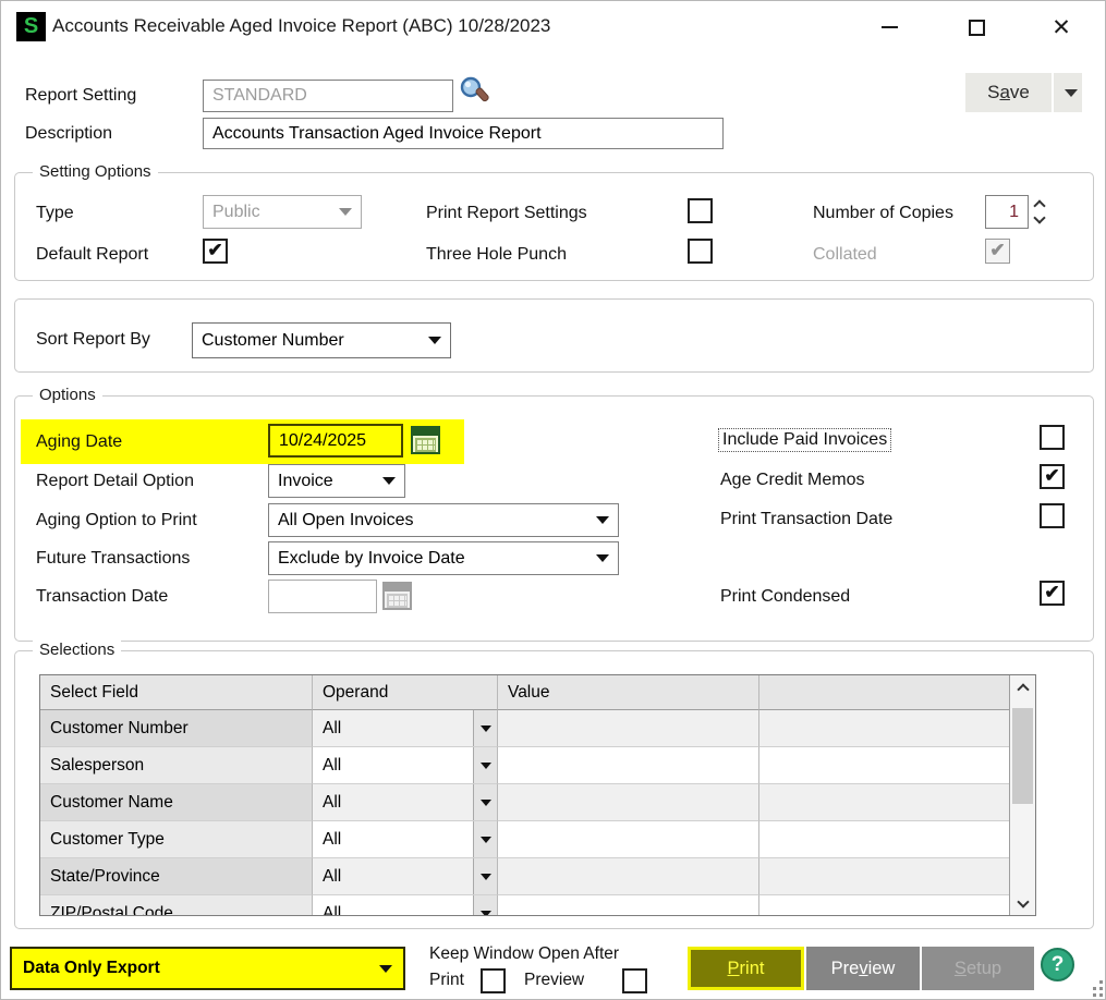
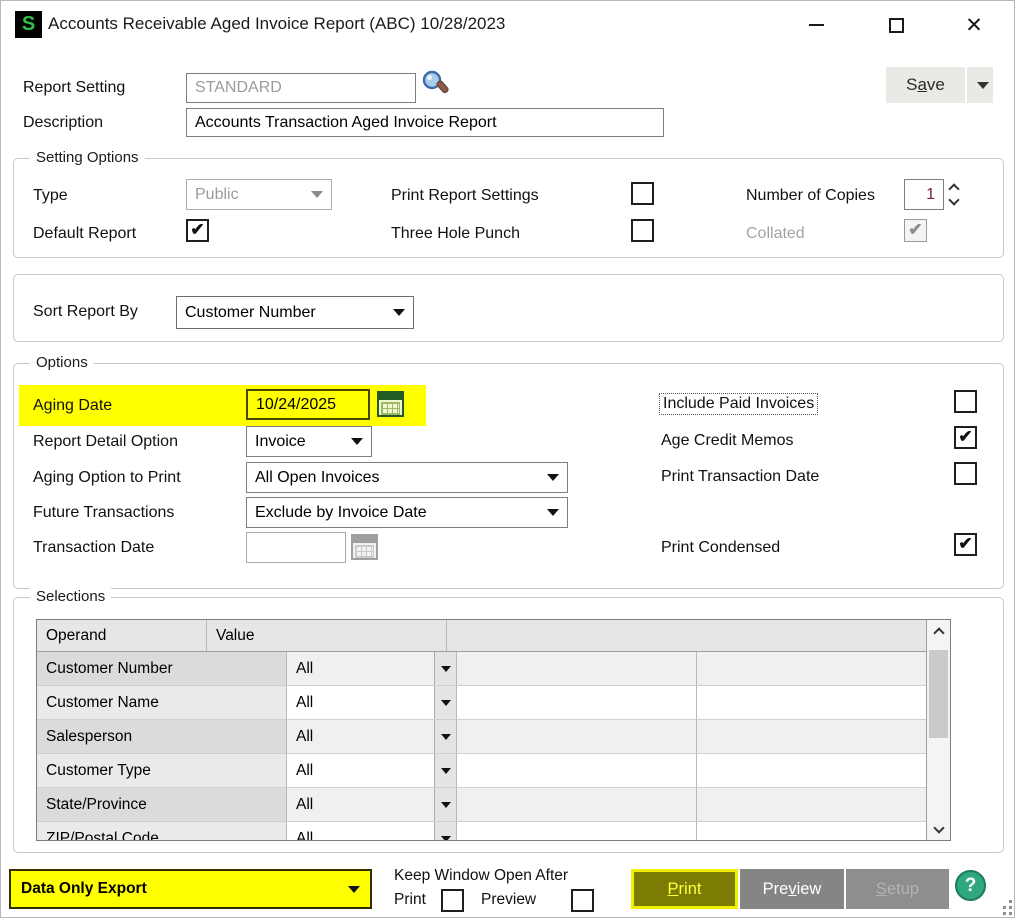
  S
  Accounts Receivable Aged Invoice Report (ABC) 10/28/2023
  ✕
  Report Setting
  STANDARD
  S
  a
  ve
  Description
  Accounts Transaction Aged Invoice Report
  Setting Options
  Type
  Public
  Print Report Settings
  Number of Copies
  1
  Default Report
  Three Hole Punch
  Collated
  Sort Report By
  Customer Number
  Options
  Aging Date
  10/24/2025
  Report Detail Option
  Invoice
  Aging Option to Print
  All Open Invoices
  Future Transactions
  Exclude by Invoice Date
  Transaction Date
  Include Paid Invoices
  Age Credit Memos
  Print Transaction Date
  Print Condensed
  Selections
- Select Field
  Operand
  Value
  Customer Number
  All
- Salesperson
+ Customer Name
  All
- Customer Name
+ Salesperson
  All
  Customer Type
  All
  State/Province
  All
  ZIP/Postal Code
  All
  Data Only Export
  Keep Window Open After
  Print
  Preview
  P
  rint
  Pre
  v
  iew
  S
  etup
  ?
